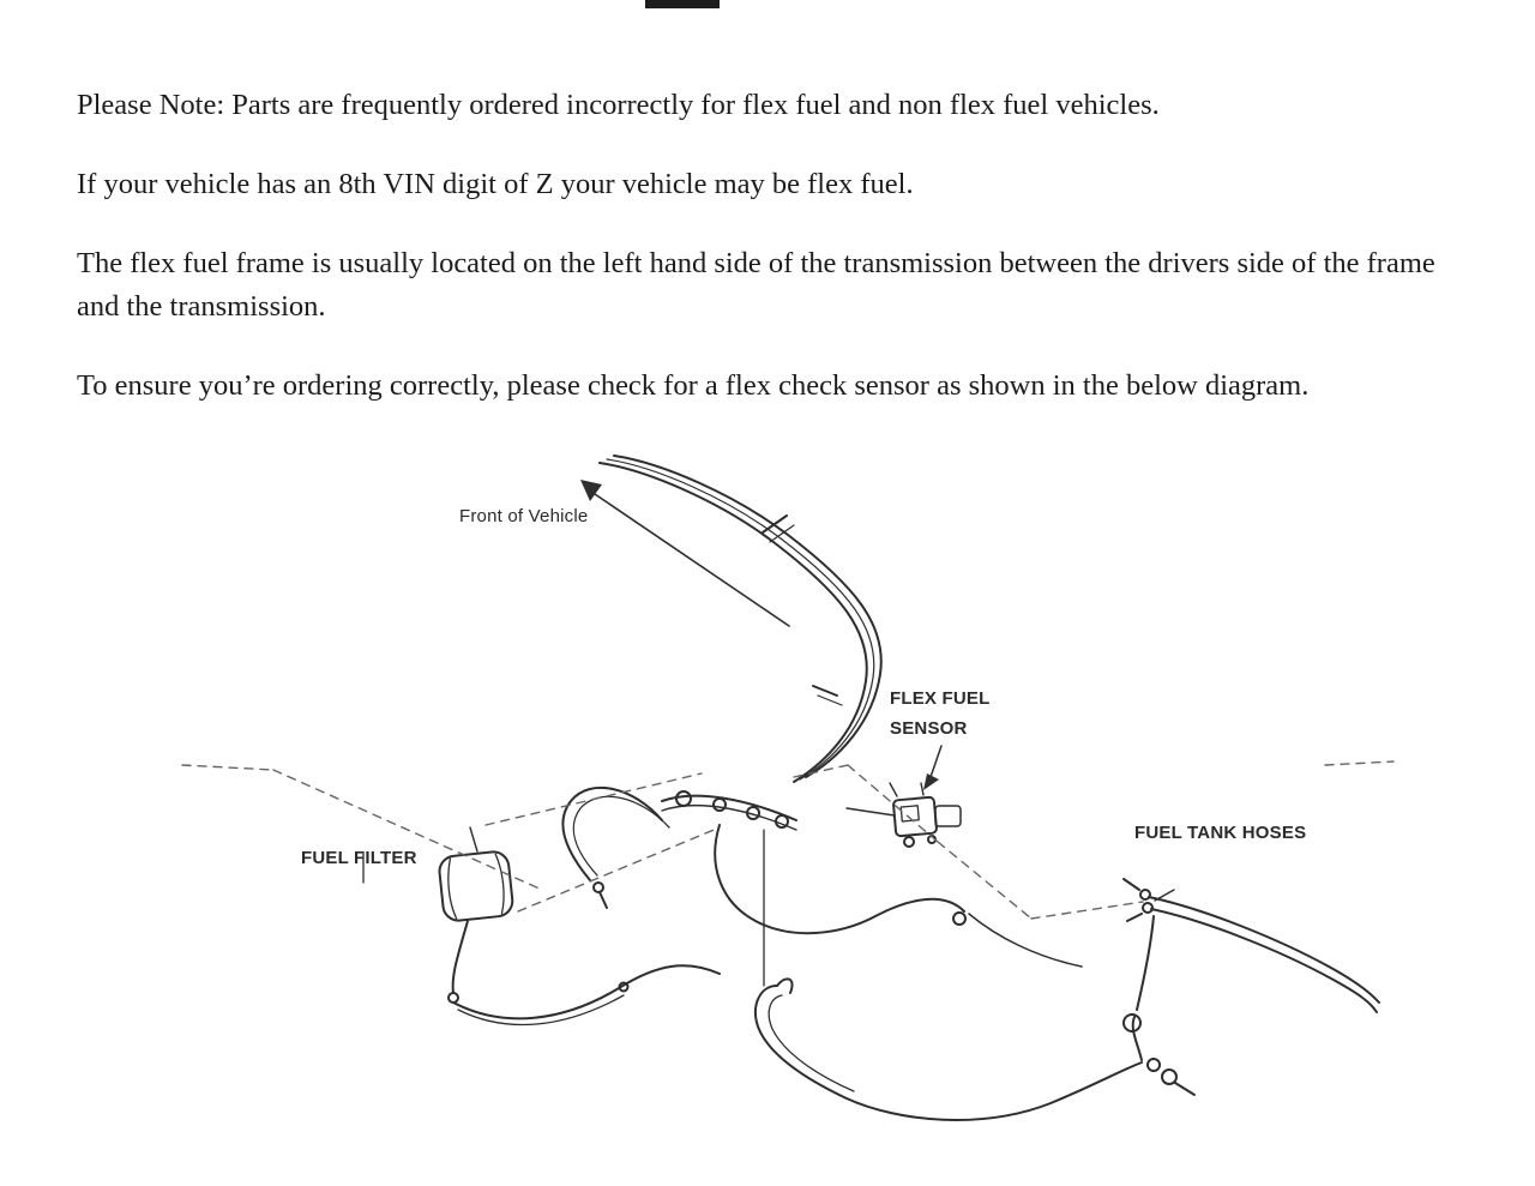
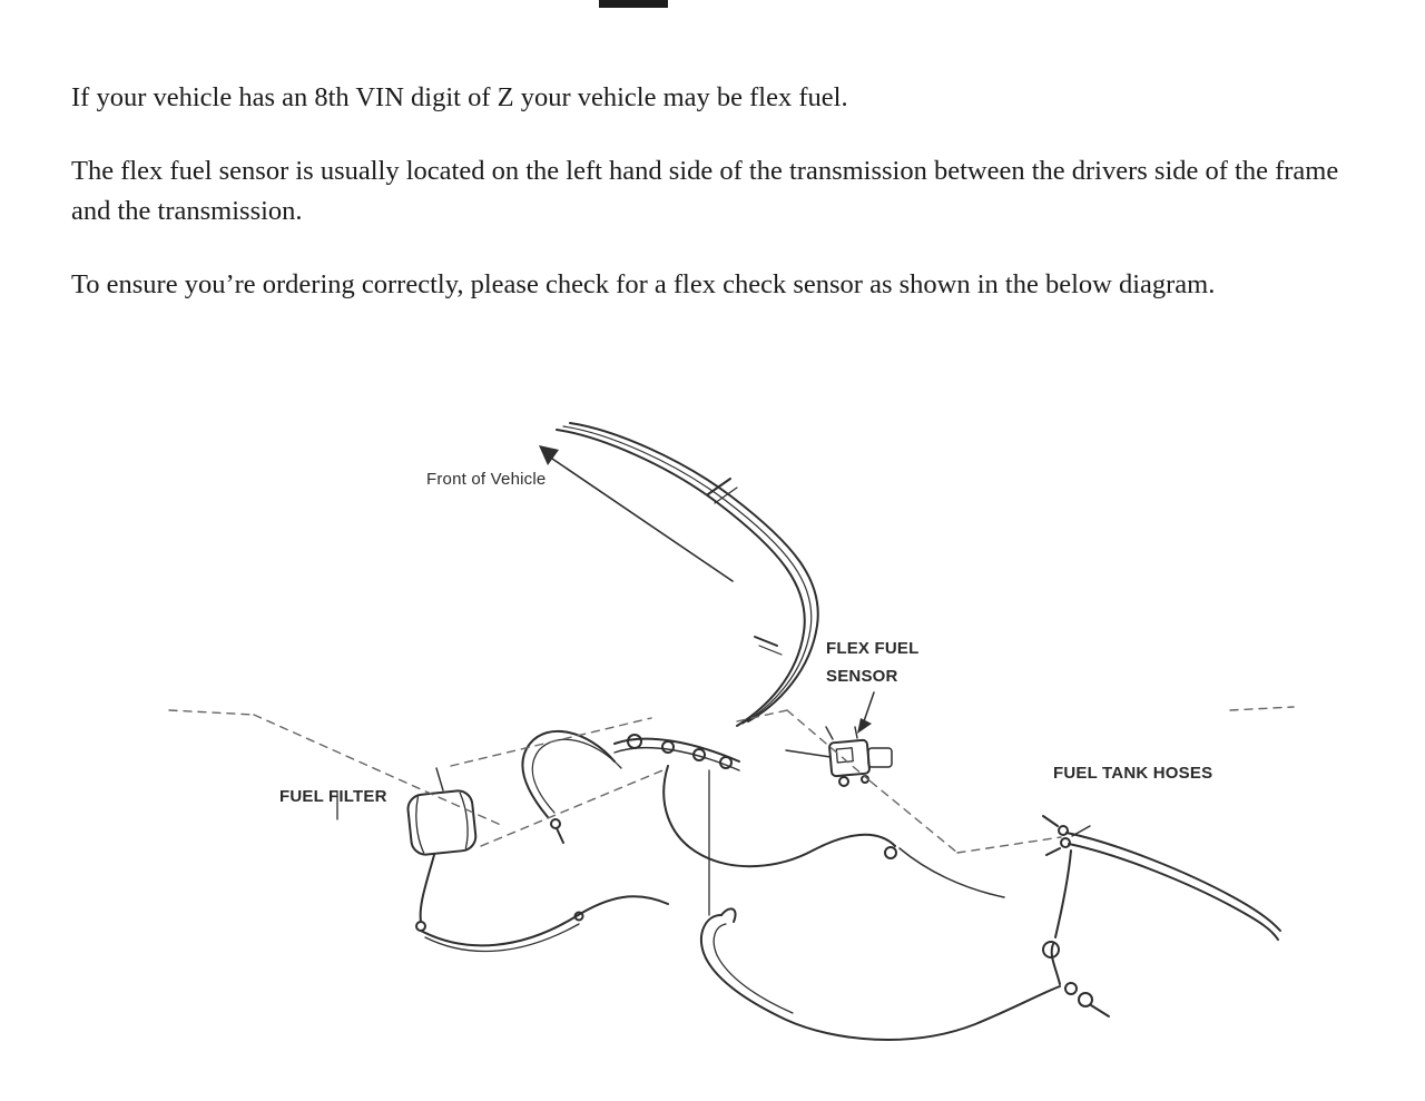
- Please Note: Parts are frequently ordered incorrectly for flex fuel and non flex fuel vehicles.
  If your vehicle has an 8th VIN digit of Z your vehicle may be flex fuel.
- The flex fuel frame is usually located on the left hand side of the transmission between the drivers side of the frame and the transmission.
+ The flex fuel sensor is usually located on the left hand side of the transmission between the drivers side of the frame and the transmission.
  To ensure you’re ordering correctly, please check for a flex check sensor as shown in the below diagram.
  Front of Vehicle
  FLEX FUEL
  SENSOR
  FUEL TANK HOSES
  FUEL FILTER
